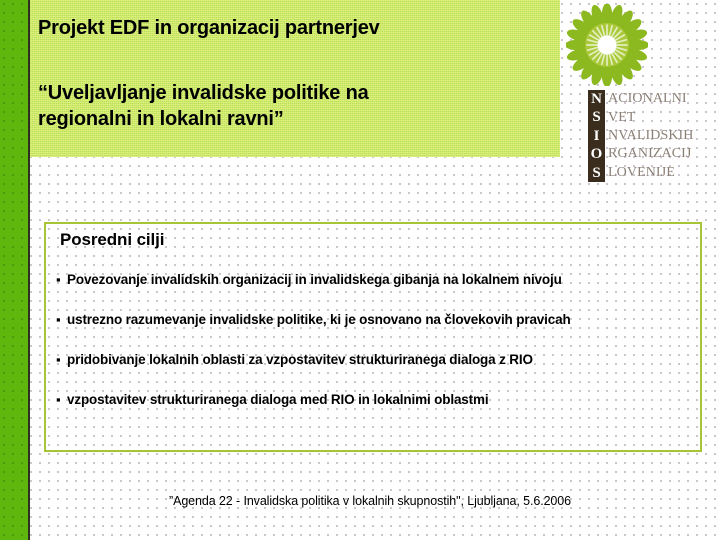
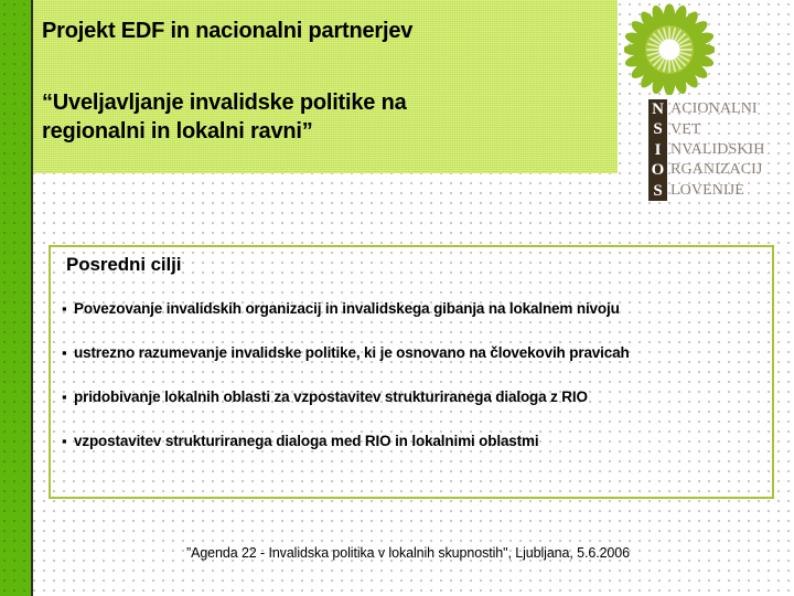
- Projekt EDF in organizacij partnerjev
+ Projekt EDF in nacionalni partnerjev
  “Uveljavljanje invalidske politike na
  regionalni in lokalni ravni”
  N
  ACIONALNI
  S
  VET
  I
  NVALIDSKIH
  O
  RGANIZACIJ
  S
  LOVENIJE
  Posredni cilji
  ▪
  Povezovanje invalidskih organizacij in invalidskega gibanja na lokalnem nivoju
  ▪
  ustrezno razumevanje invalidske politike, ki je osnovano na človekovih pravicah
  ▪
  pridobivanje lokalnih oblasti za vzpostavitev strukturiranega dialoga z RIO
  ▪
  vzpostavitev strukturiranega dialoga med RIO in lokalnimi oblastmi
  ”Agenda 22 - Invalidska politika v lokalnih skupnostih", Ljubljana, 5.6.2006
